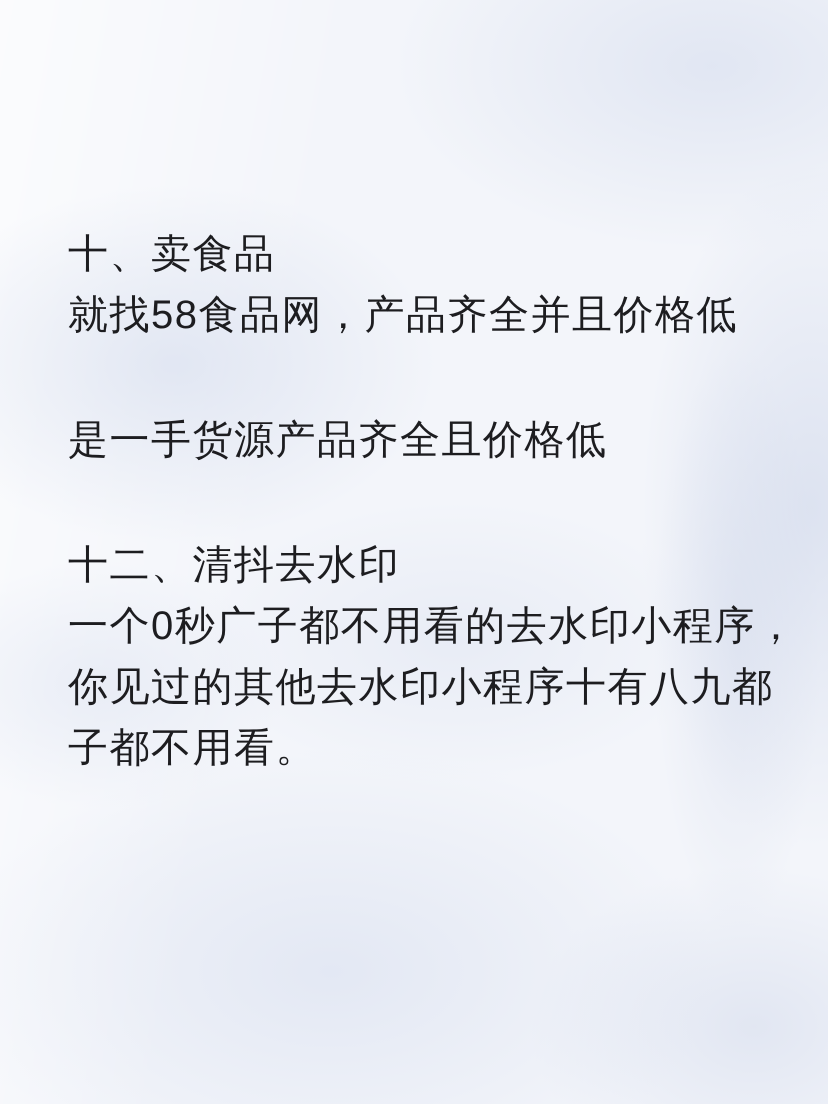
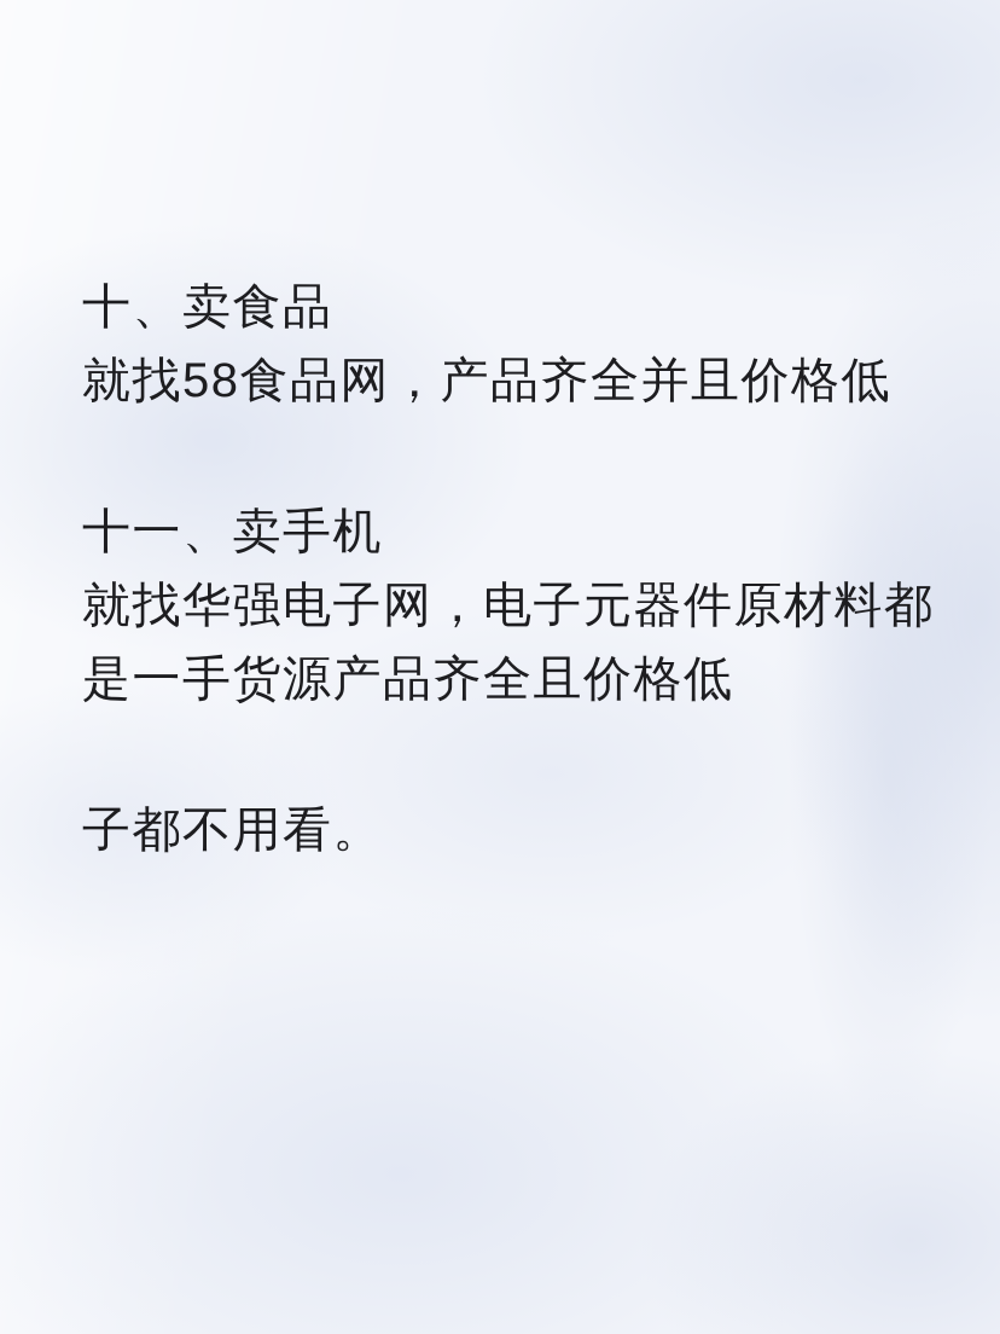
  十、卖食品
  就找58食品网，产品齐全并且价格低
+ 十一、卖手机
+ 就找华强电子网，电子元器件原材料都
  是一手货源产品齐全且价格低
- 十二、清抖去水印
- 一个0秒广子都不用看的去水印小程序，
- 你见过的其他去水印小程序十有八九都
  子都不用看。
